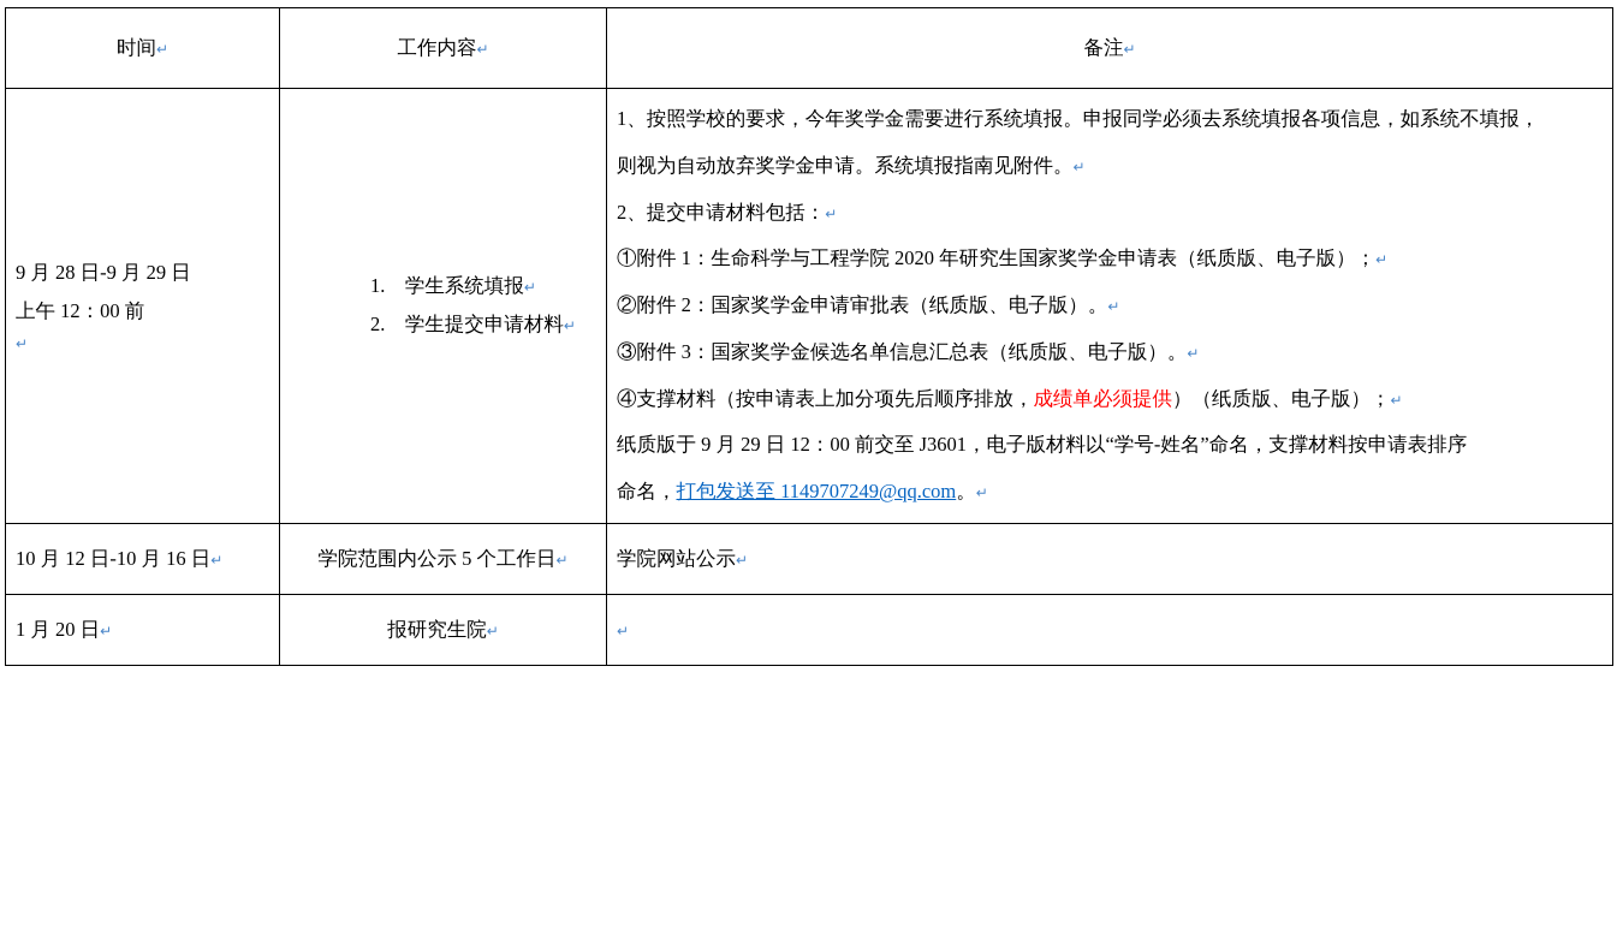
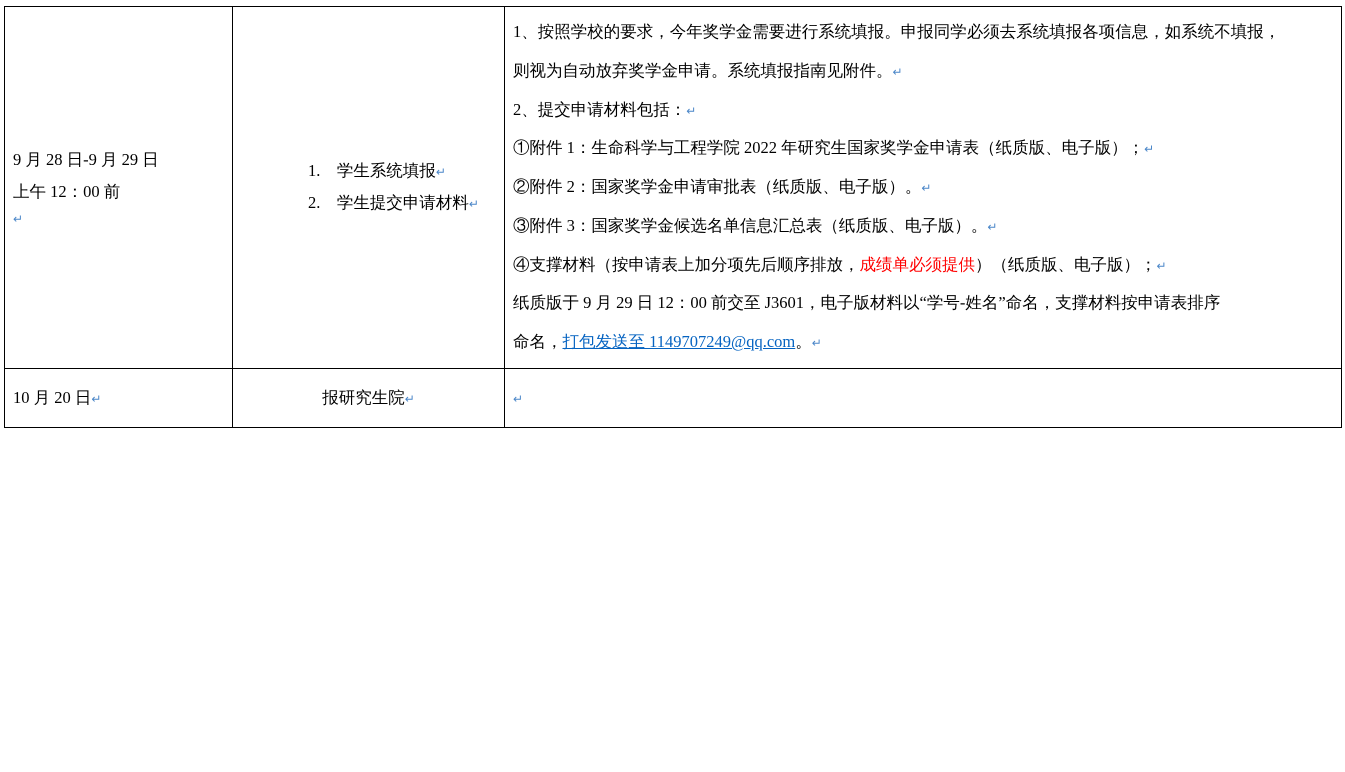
- 时间↵	工作内容↵	备注↵
- 9 月 28 日-9 月 29 日 上午 12：00 前 ↵	1. 学生系统填报↵ 2. 学生提交申请材料↵	1、按照学校的要求，今年奖学金需要进行系统填报。申报同学必须去系统填报各项信息，如系统不填报，则视为自动放弃奖学金申请。系统填报指南见附件。↵2、提交申请材料包括：↵①附件 1：生命科学与工程学院 2020 年研究生国家奖学金申请表（纸质版、电子版）；↵②附件 2：国家奖学金申请审批表（纸质版、电子版）。↵③附件 3：国家奖学金候选名单信息汇总表（纸质版、电子版）。↵④支撑材料（按申请表上加分项先后顺序排放，成绩单必须提供）（纸质版、电子版）；↵纸质版于 9 月 29 日 12：00 前交至 J3601，电子版材料以“学号-姓名”命名，支撑材料按申请表排序命名，打包发送至 1149707249@qq.com。↵
+ 9 月 28 日-9 月 29 日 上午 12：00 前 ↵	1. 学生系统填报↵ 2. 学生提交申请材料↵	1、按照学校的要求，今年奖学金需要进行系统填报。申报同学必须去系统填报各项信息，如系统不填报，则视为自动放弃奖学金申请。系统填报指南见附件。↵2、提交申请材料包括：↵①附件 1：生命科学与工程学院 2022 年研究生国家奖学金申请表（纸质版、电子版）；↵②附件 2：国家奖学金申请审批表（纸质版、电子版）。↵③附件 3：国家奖学金候选名单信息汇总表（纸质版、电子版）。↵④支撑材料（按申请表上加分项先后顺序排放，成绩单必须提供）（纸质版、电子版）；↵纸质版于 9 月 29 日 12：00 前交至 J3601，电子版材料以“学号-姓名”命名，支撑材料按申请表排序命名，打包发送至 1149707249@qq.com。↵
- 10 月 12 日-10 月 16 日↵	学院范围内公示 5 个工作日↵	学院网站公示↵
- 1 月 20 日↵	报研究生院↵	↵
+ 10 月 20 日↵	报研究生院↵	↵
